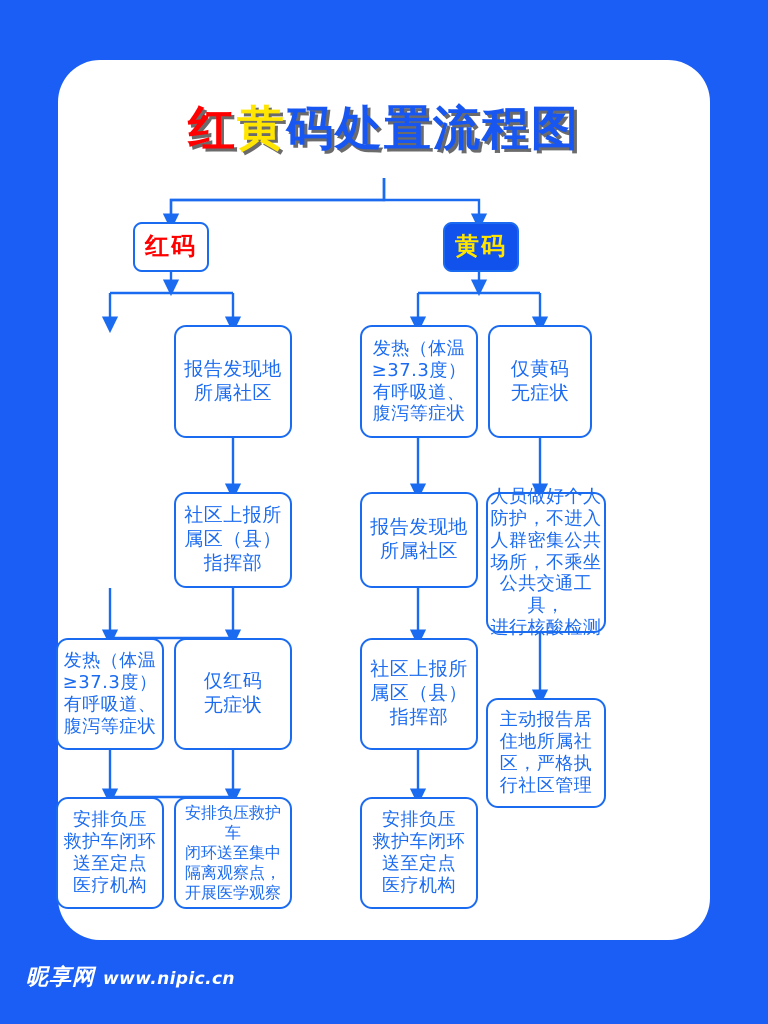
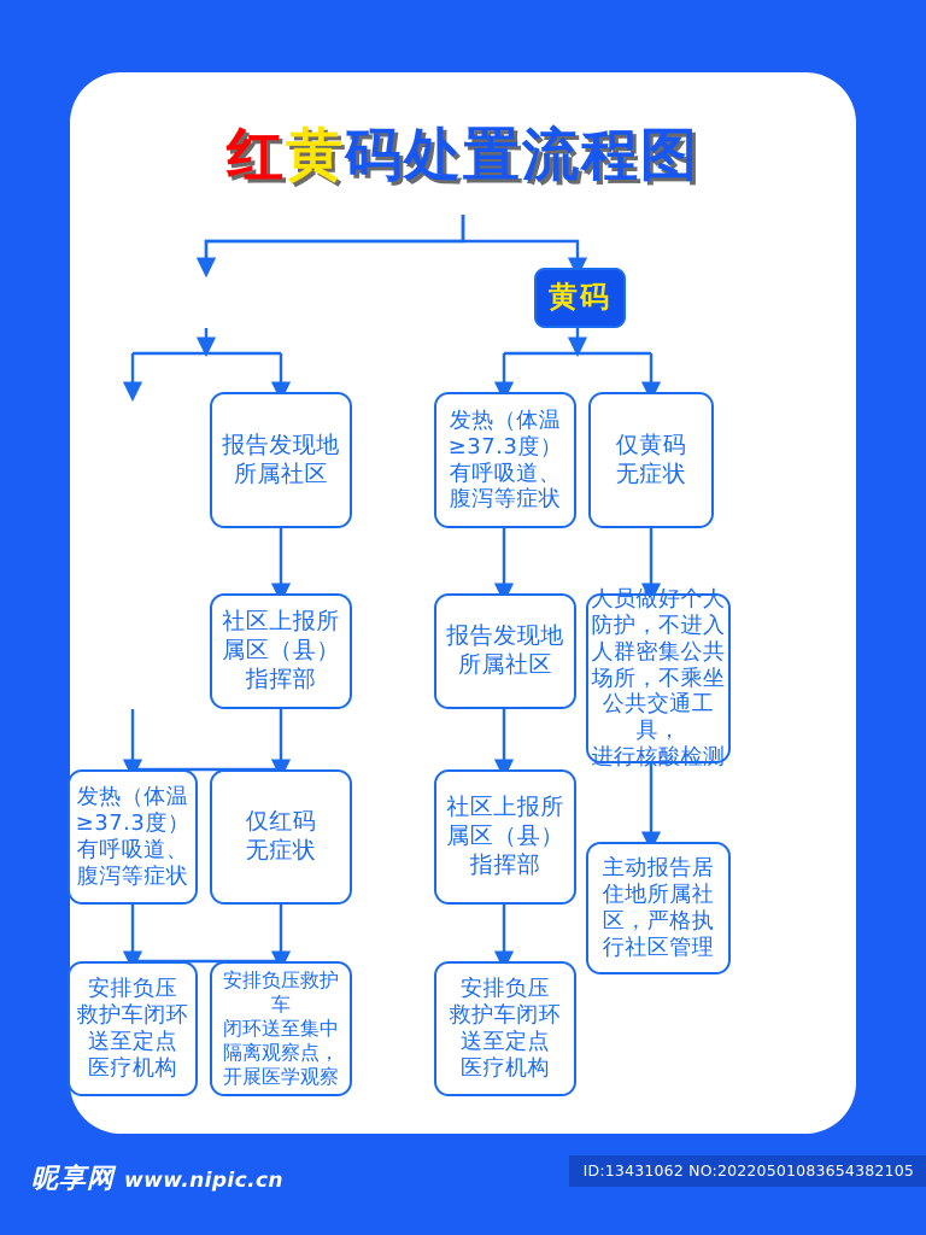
  红黄码处置流程图
- 红码
  黄码
  报告发现地
  所属社区
  发热（体温
  ≥37.3度）
  有呼吸道、
  腹泻等症状
  仅黄码
  无症状
  社区上报所
  属区（县）
  指挥部
  报告发现地
  所属社区
  人员做好个人
  防护，不进入
  人群密集公共
  场所，不乘坐
  公共交通工具，
  进行核酸检测
  发热（体温
  ≥37.3度）
  有呼吸道、
  腹泻等症状
  仅红码
  无症状
  社区上报所
  属区（县）
  指挥部
  主动报告居
  住地所属社
  区，严格执
  行社区管理
  安排负压
  救护车闭环
  送至定点
  医疗机构
  安排负压救护车
  闭环送至集中
  隔离观察点，
  开展医学观察
  安排负压
  救护车闭环
  送至定点
  医疗机构
  昵享网
  www.nipic.cn
+ ID:13431062 NO:20220501083654382105
